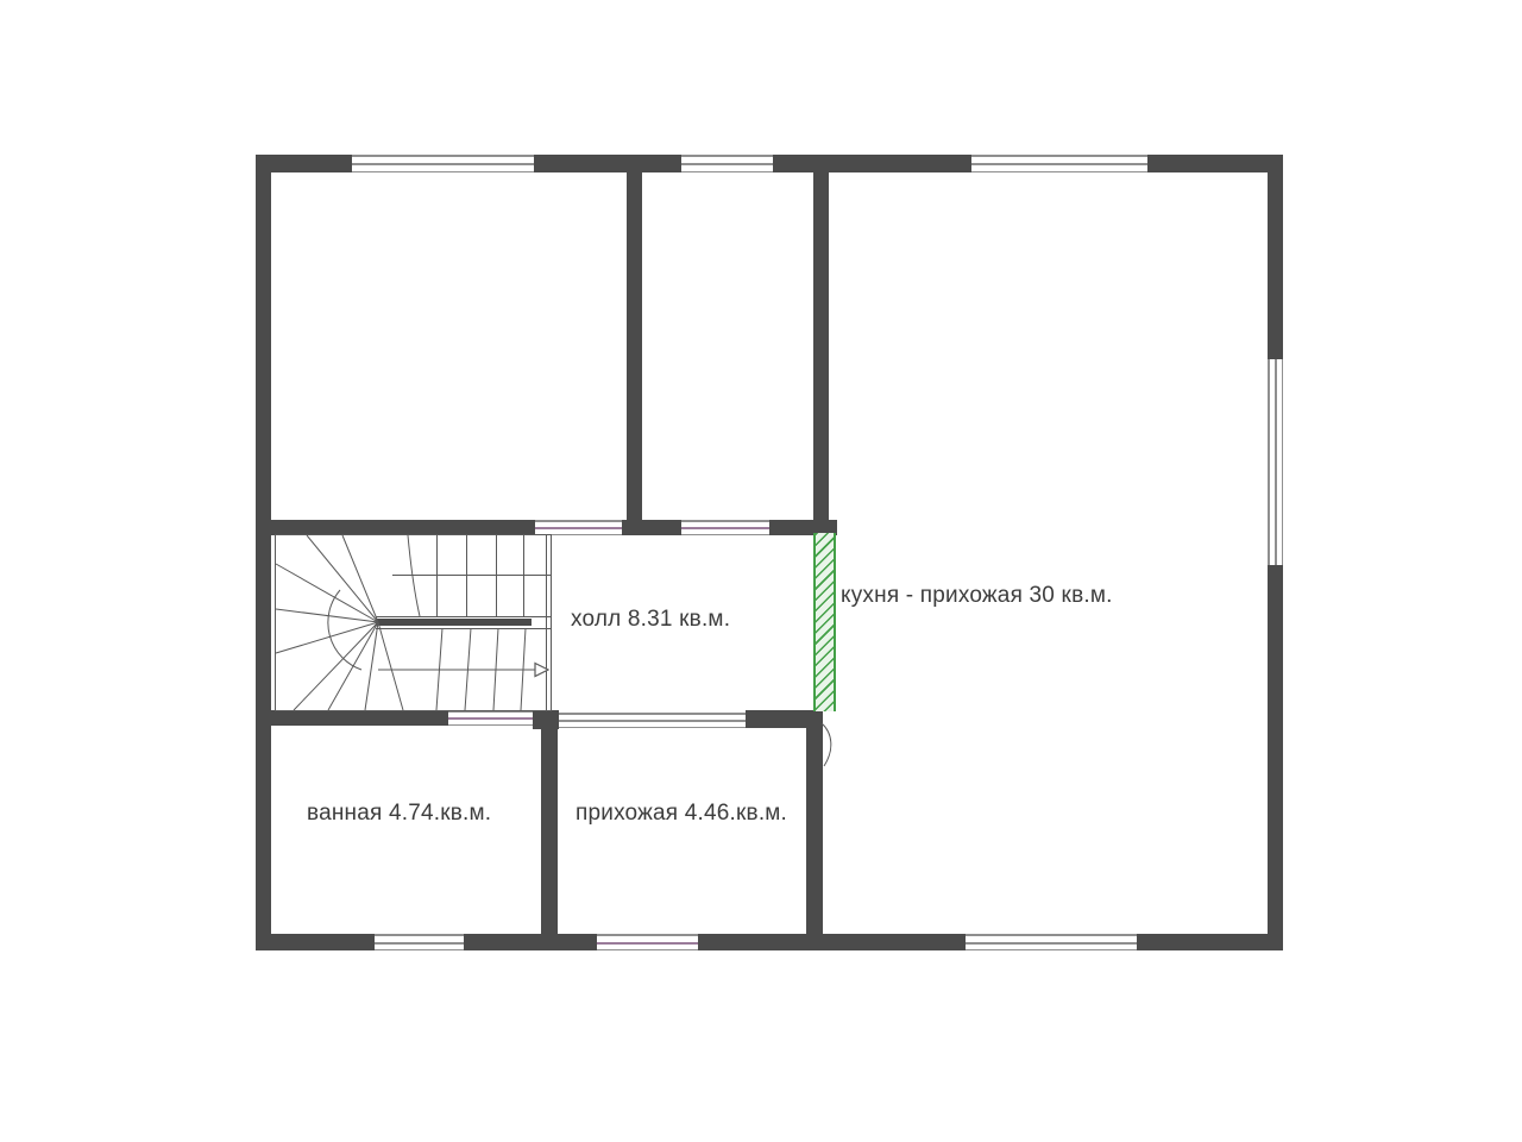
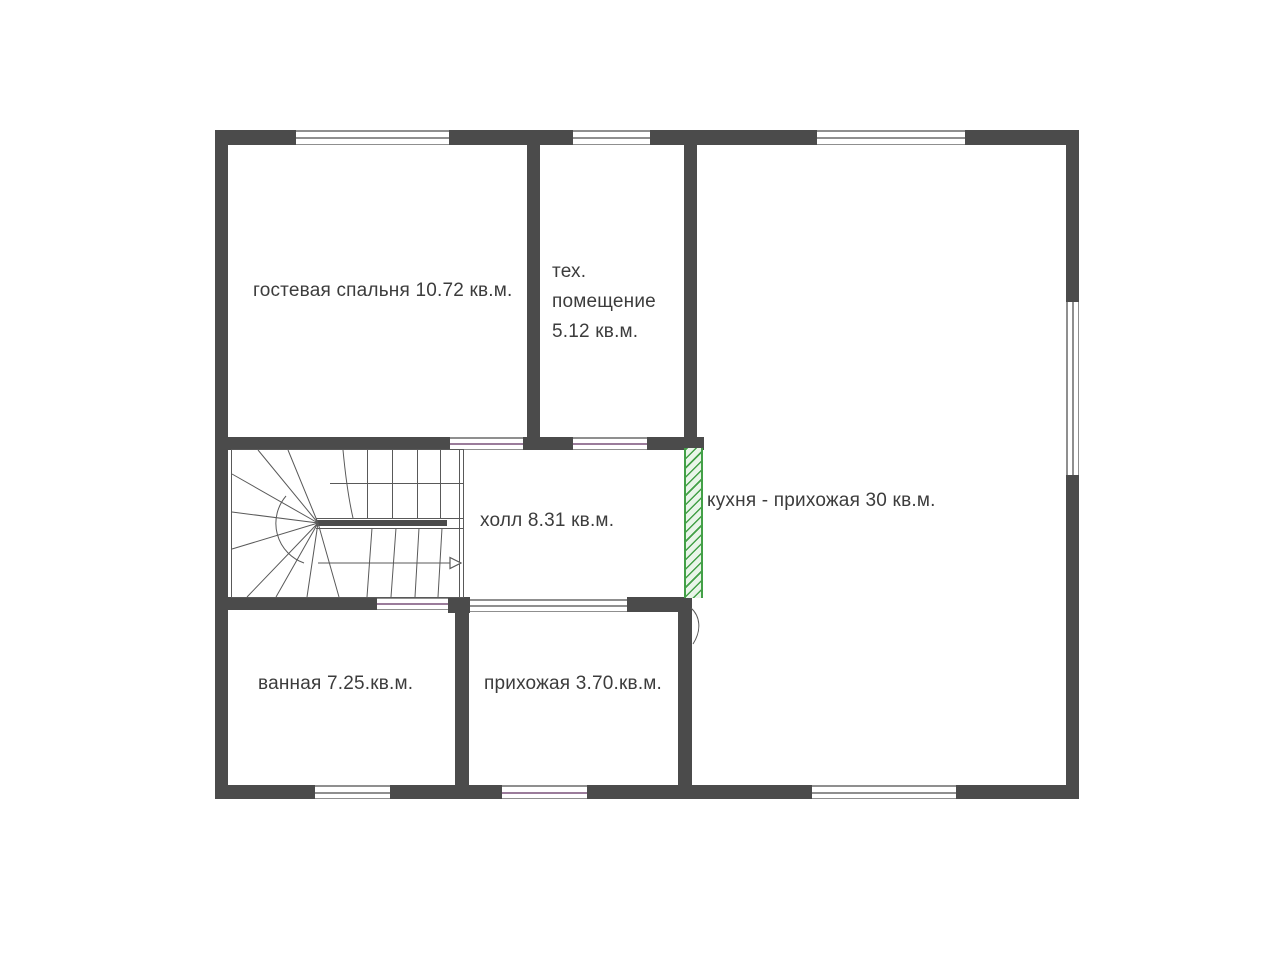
+ гостевая спальня 10.72 кв.м.
+ тех.
+ помещение
+ 5.12 кв.м.
  кухня - прихожая 30 кв.м.
  холл 8.31 кв.м.
- ванная 4.74.кв.м.
+ ванная 7.25.кв.м.
- прихожая 4.46.кв.м.
+ прихожая 3.70.кв.м.
